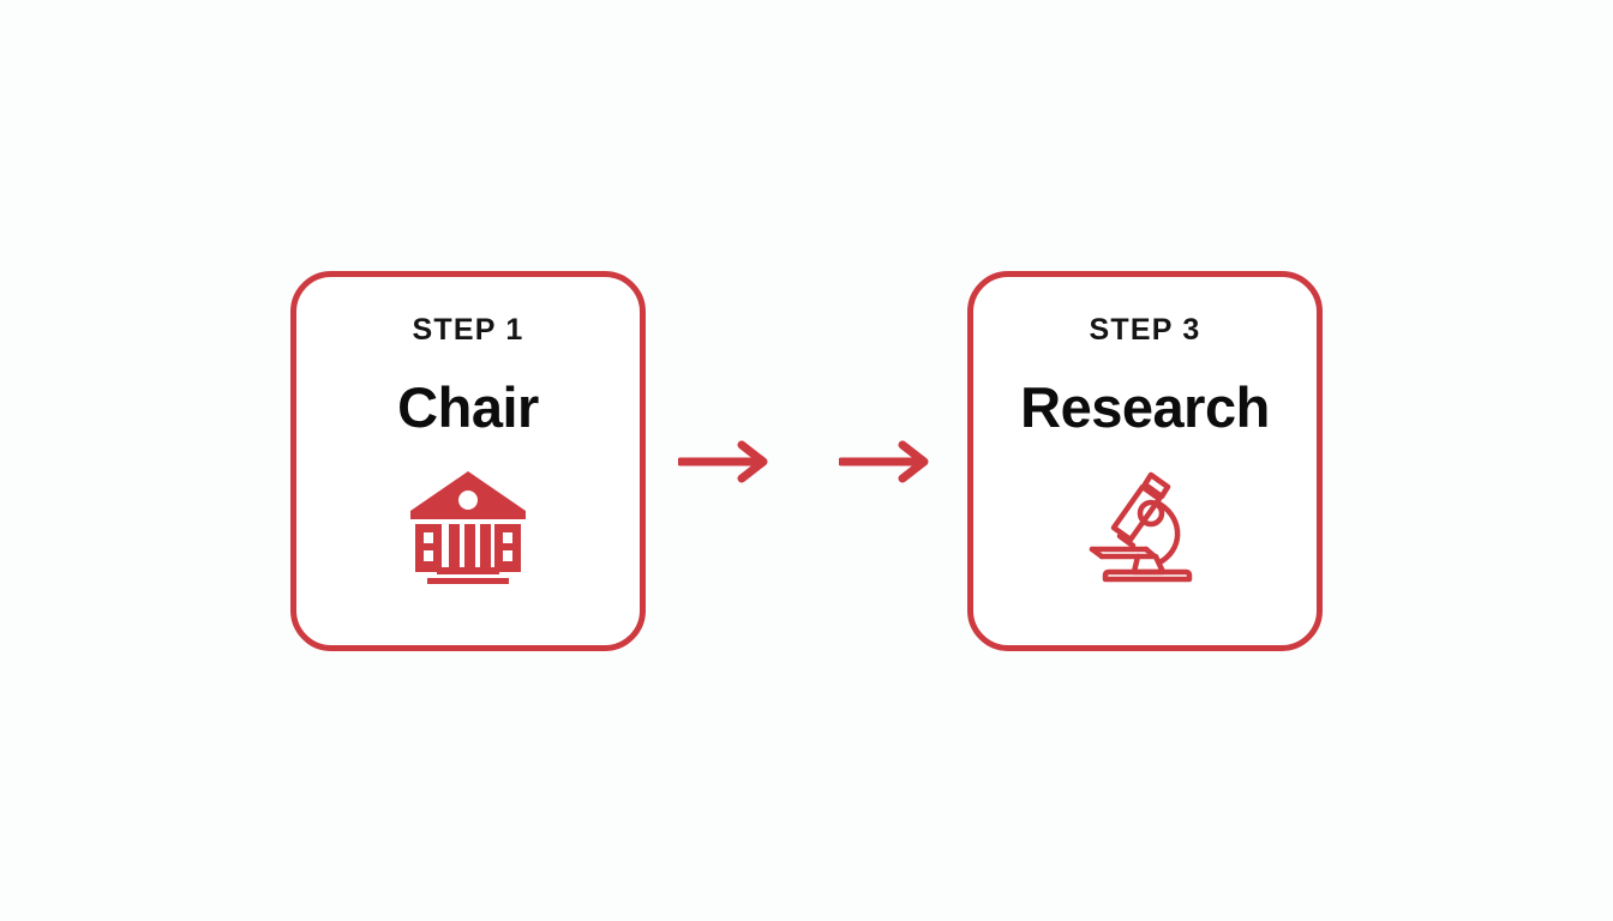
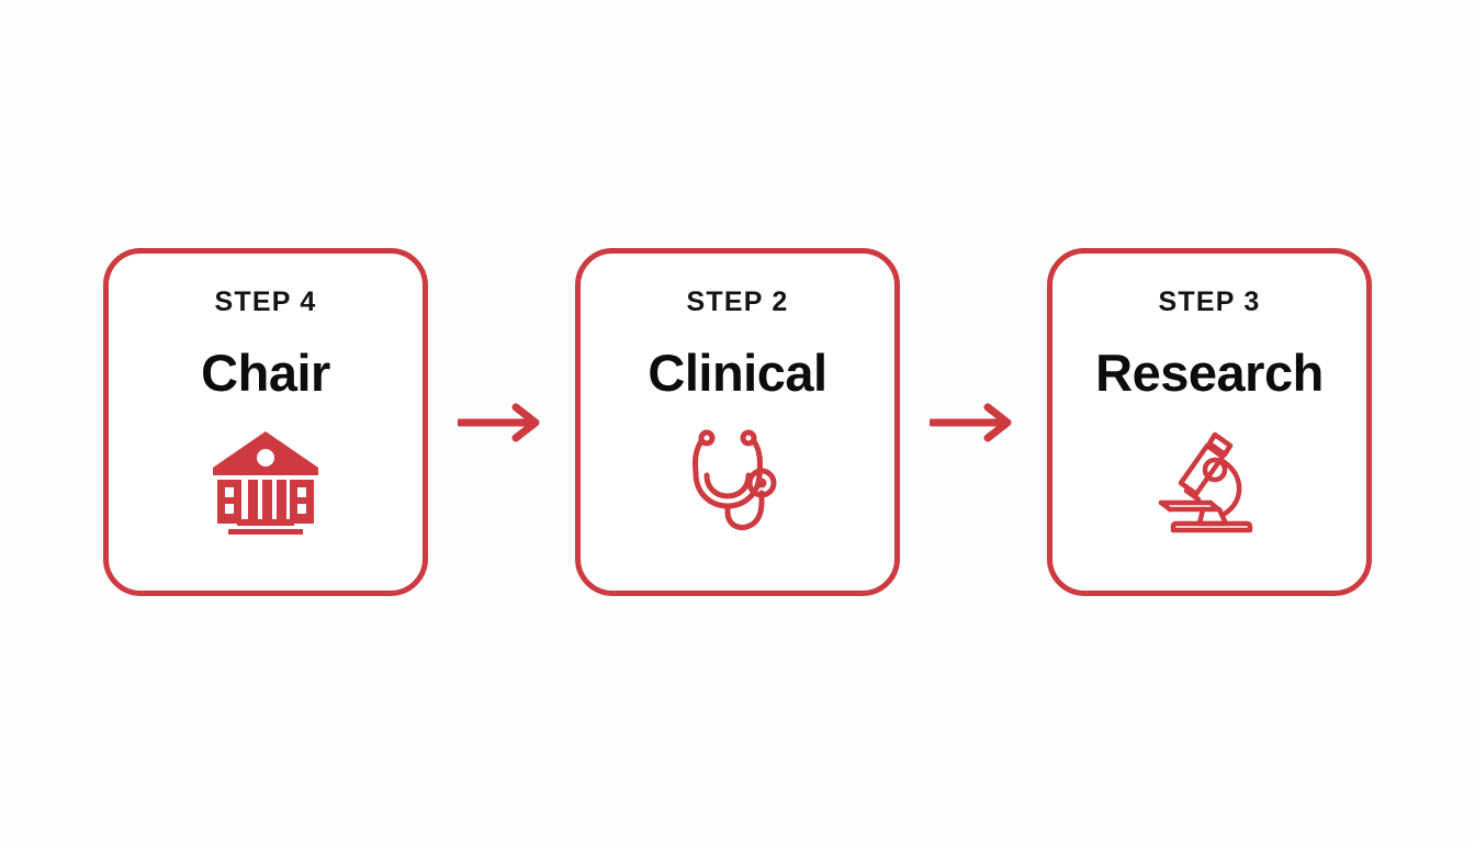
- STEP 1
+ STEP 4
  Chair
+ STEP 2
+ Clinical
  STEP 3
  Research
